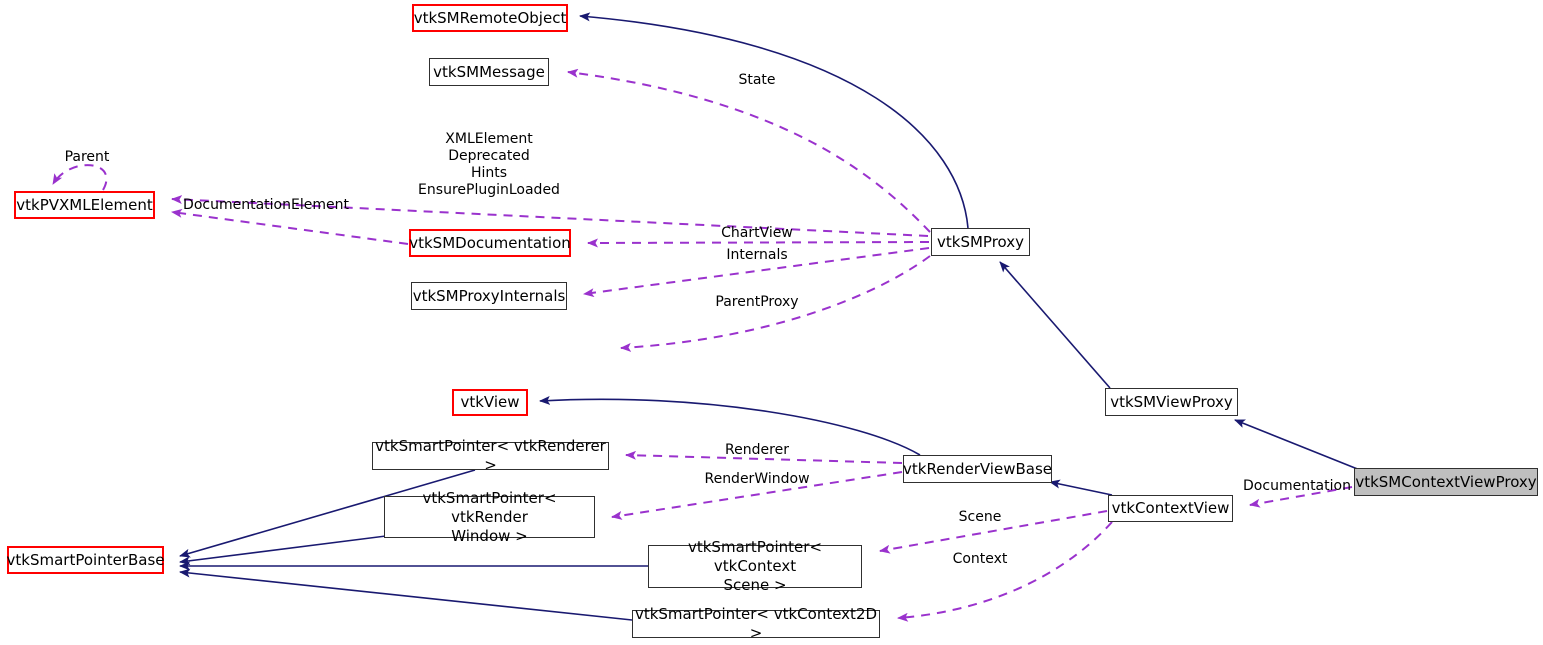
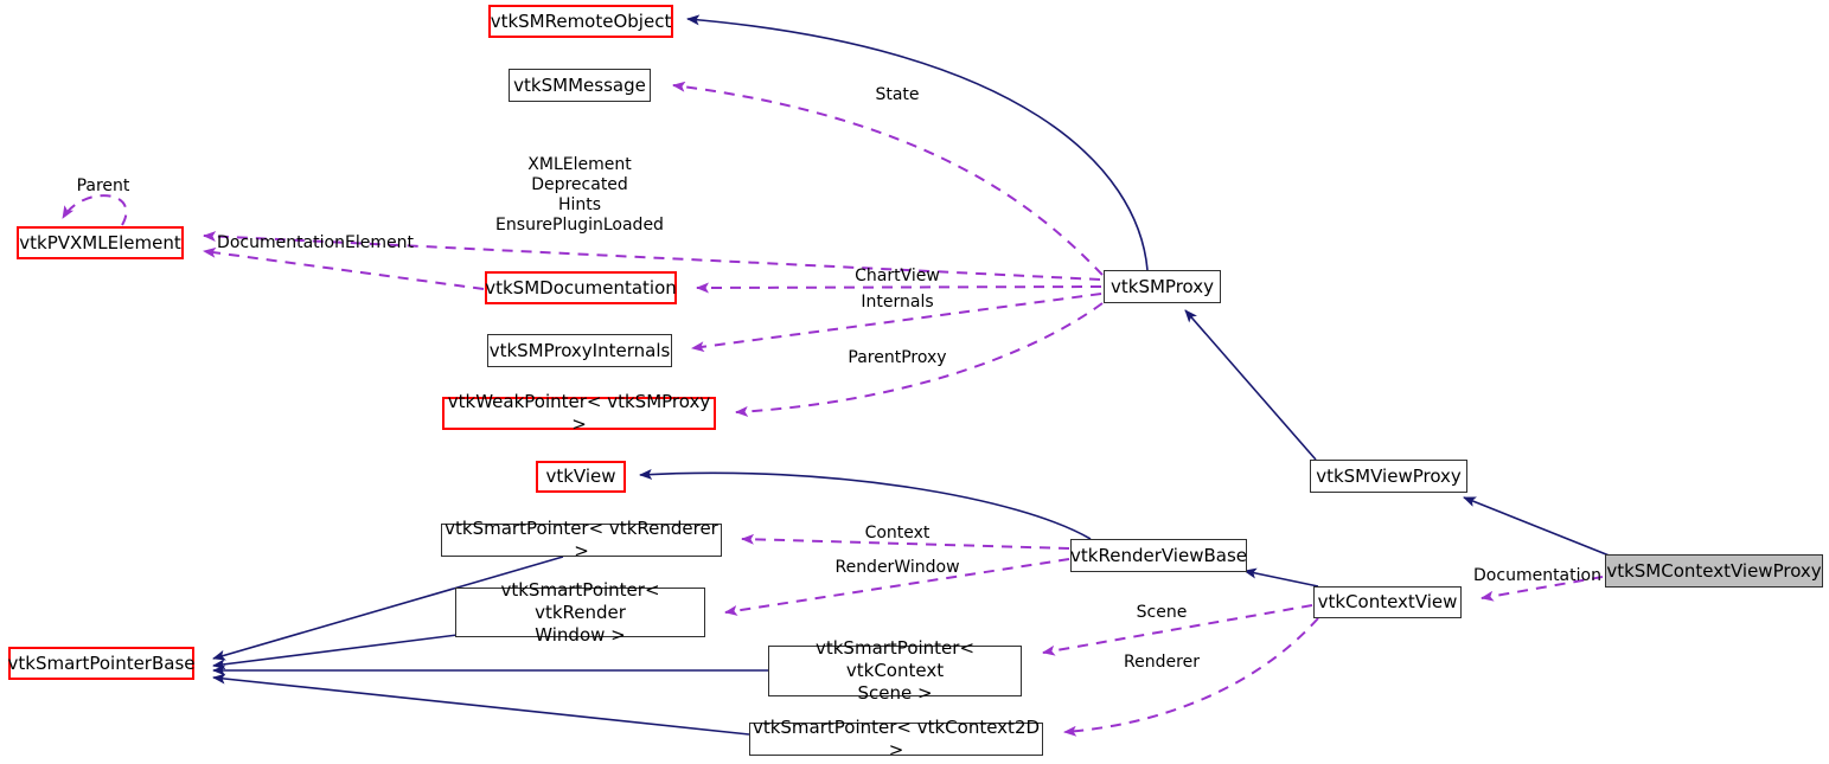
  vtkSMRemoteObject
  vtkSMMessage
  vtkPVXMLElement
  vtkSMDocumentation
  vtkSMProxyInternals
+ vtkWeakPointer< vtkSMProxy >
  vtkSMProxy
  vtkSMViewProxy
  vtkSMContextViewProxy
  vtkView
  vtkSmartPointer< vtkRenderer >
  vtkSmartPointer< vtkRender
  Window >
  vtkSmartPointerBase
  vtkRenderViewBase
  vtkContextView
  vtkSmartPointer< vtkContext
  Scene >
  vtkSmartPointer< vtkContext2D >
  State
  XMLElement
  Deprecated
  Hints
  EnsurePluginLoaded
  DocumentationElement
  ChartView
  Internals
  ParentProxy
  Parent
- Renderer
+ Context
  RenderWindow
  Scene
- Context
+ Renderer
  Documentation
